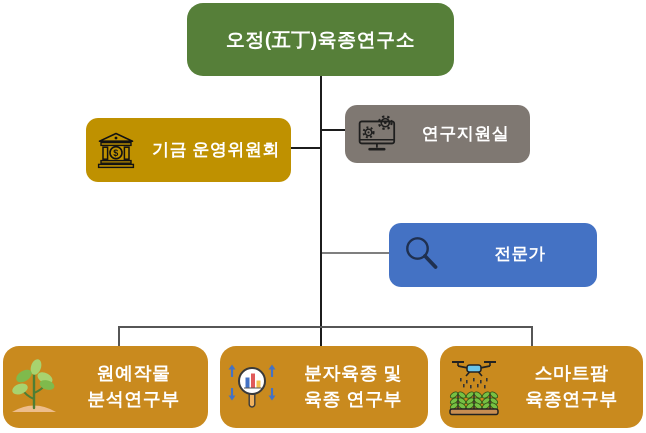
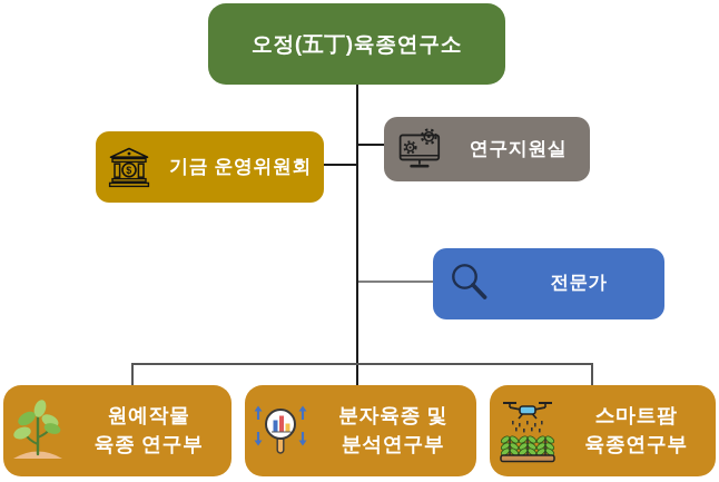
  오정(五丁)육종연구소
  $
  기금 운영위원회
  연구지원실
  전문가
  원예작물
- 분석연구부
+ 육종 연구부
  분자육종 및
- 육종 연구부
+ 분석연구부
  스마트팜
  육종연구부
